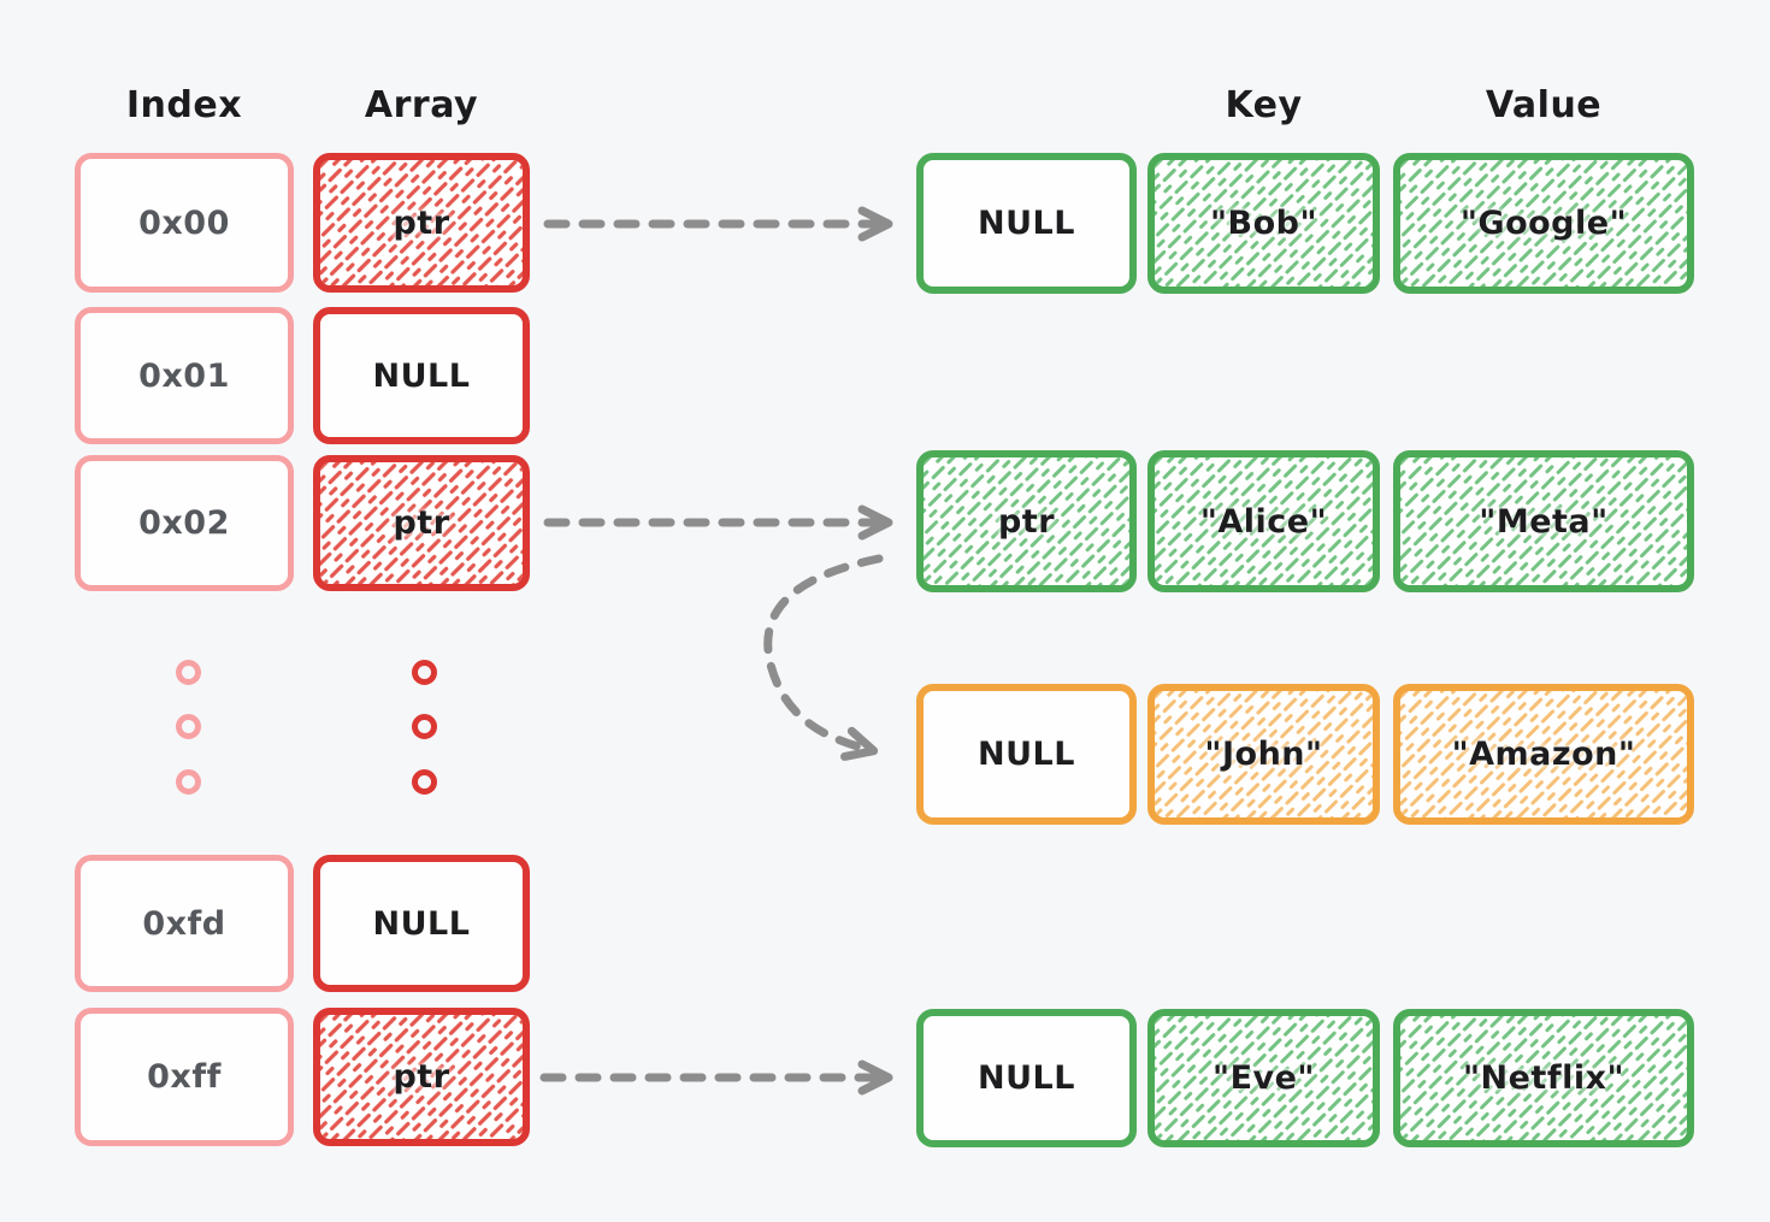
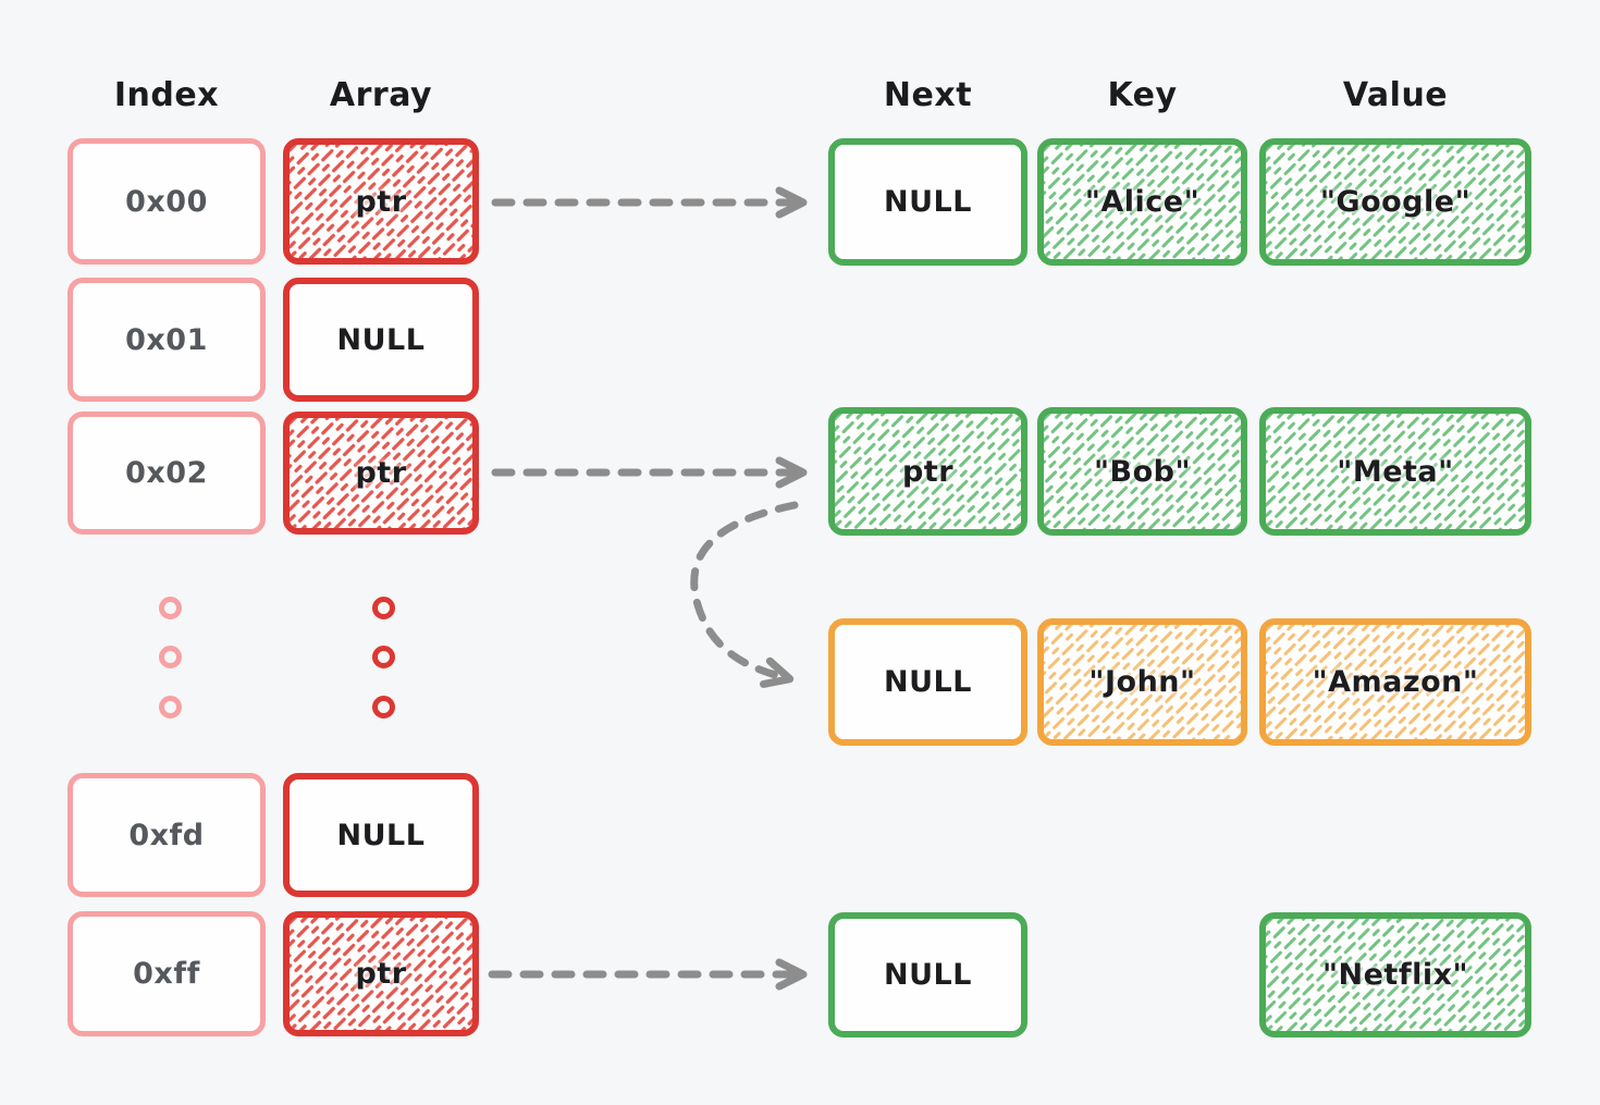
  Index
  Array
+ Next
  Key
  Value
  0x00
  0x01
  0x02
  0xfd
  0xff
  ptr
  NULL
  ptr
  NULL
  ptr
  NULL
- "Bob"
+ "Alice"
  "Google"
  ptr
- "Alice"
+ "Bob"
  "Meta"
  NULL
  "John"
  "Amazon"
  NULL
- "Eve"
  "Netflix"
